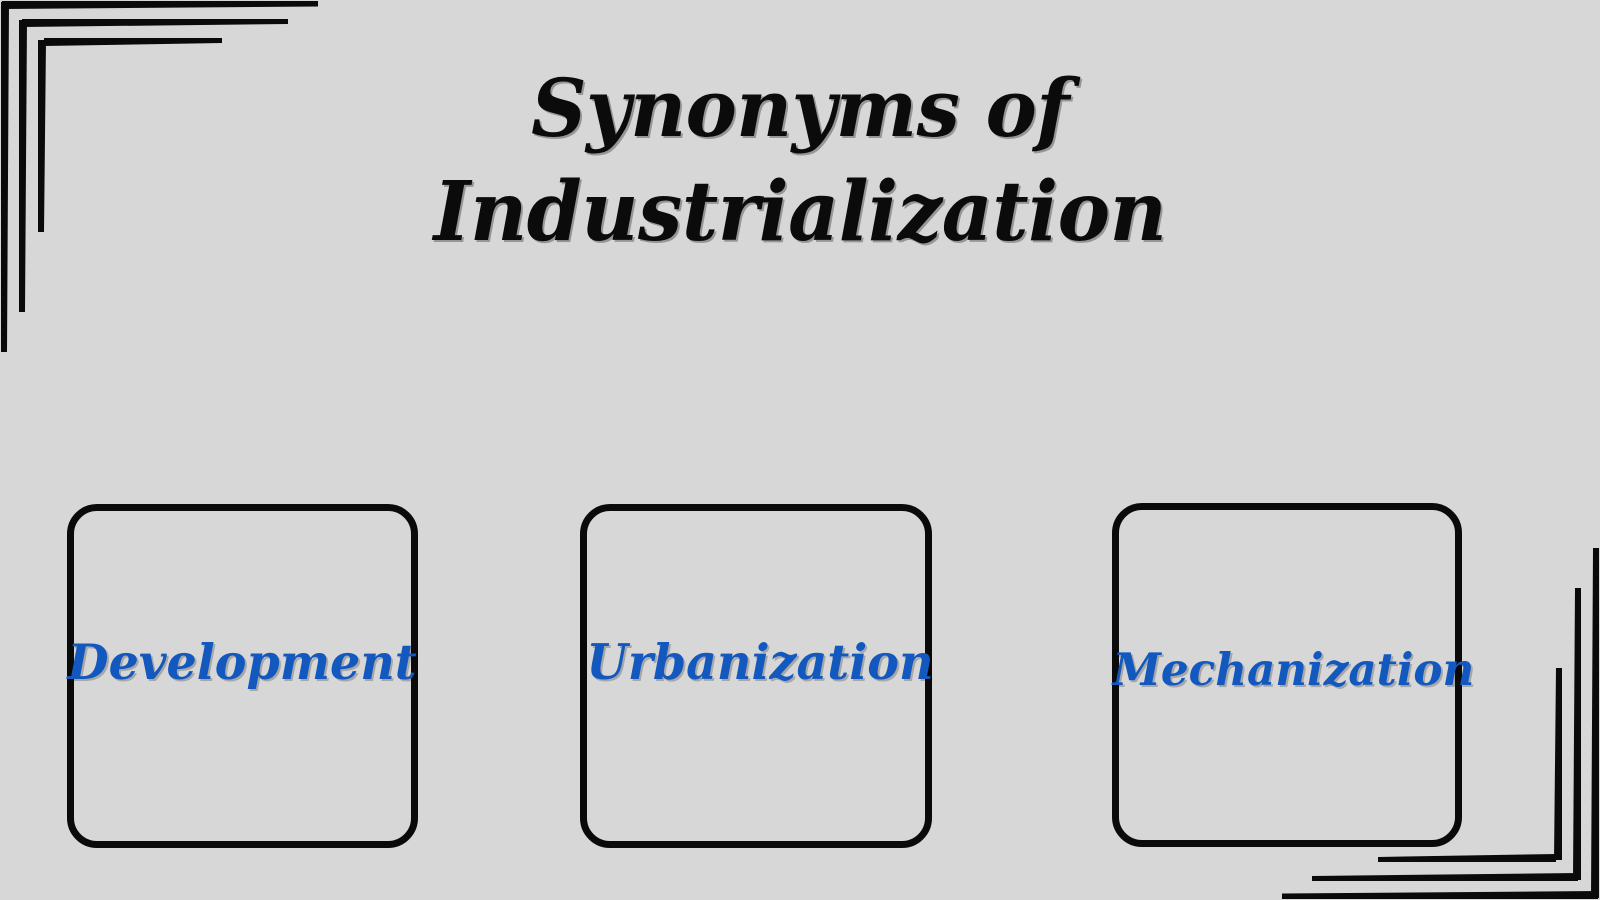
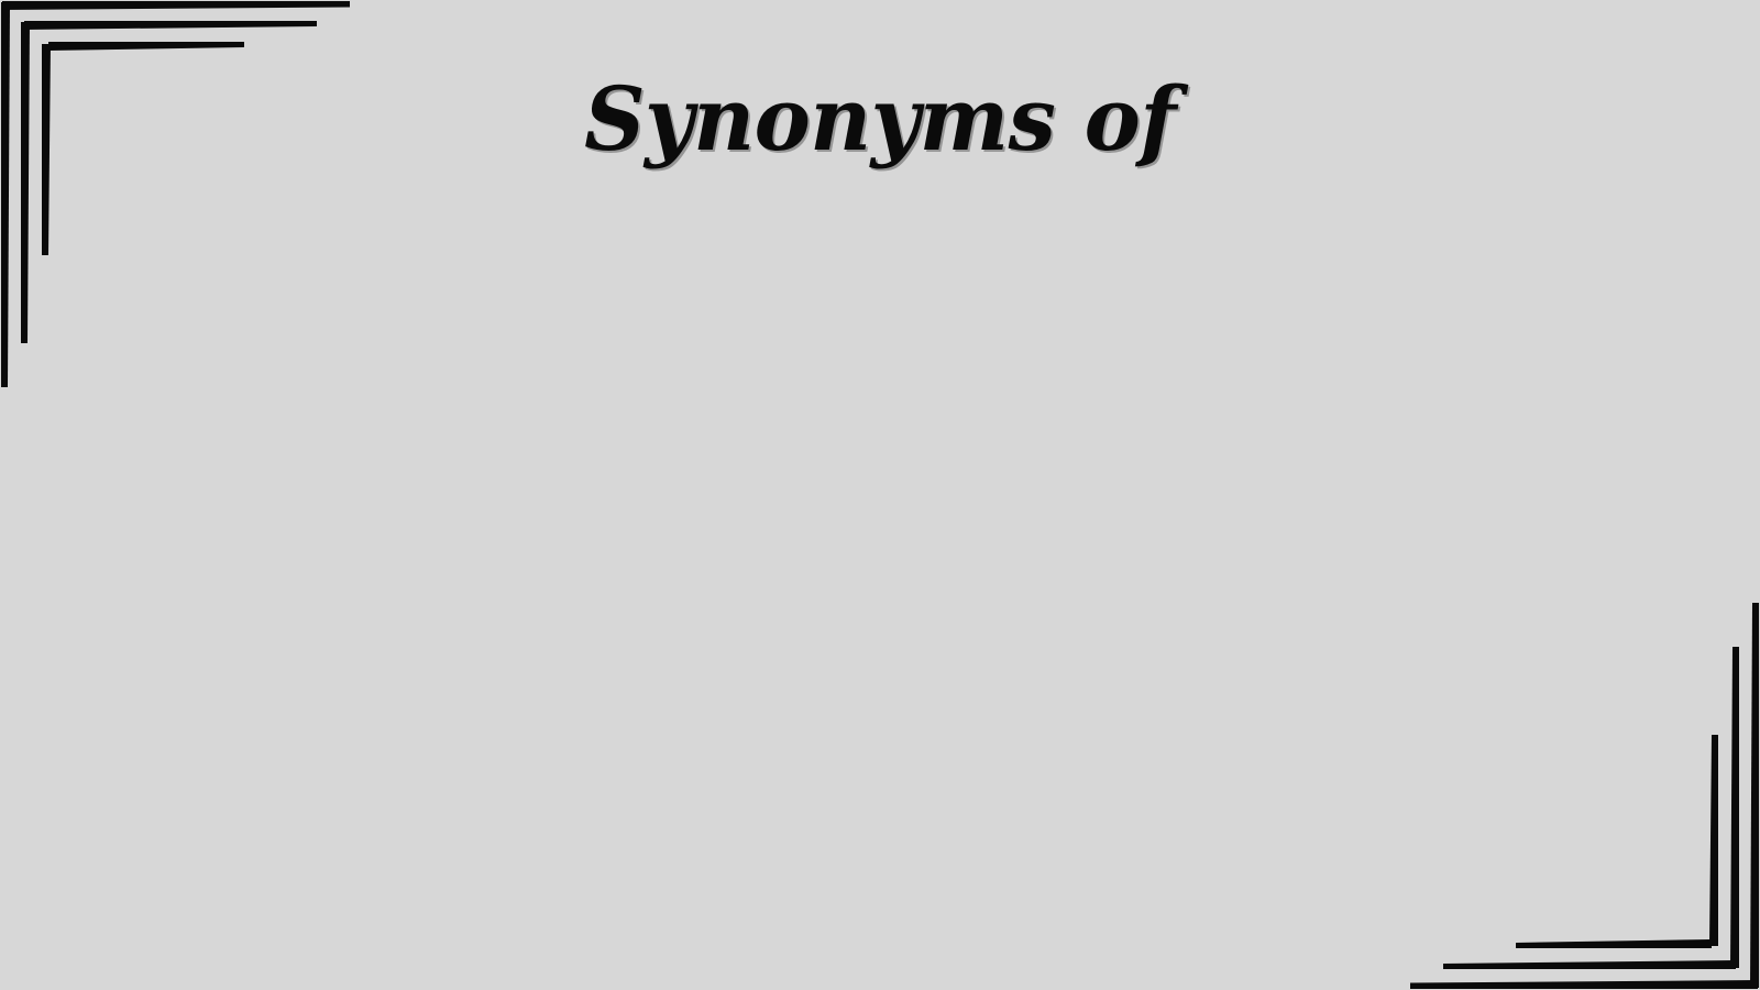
  Synonyms of
- Industrialization
- Development
- Urbanization
- Mechanization
